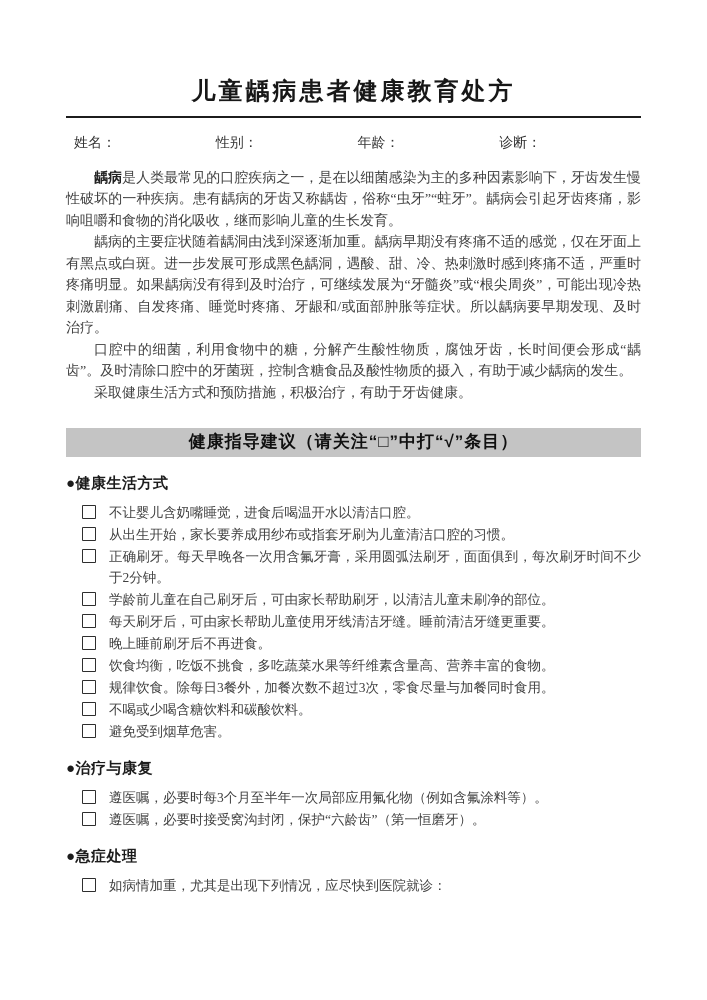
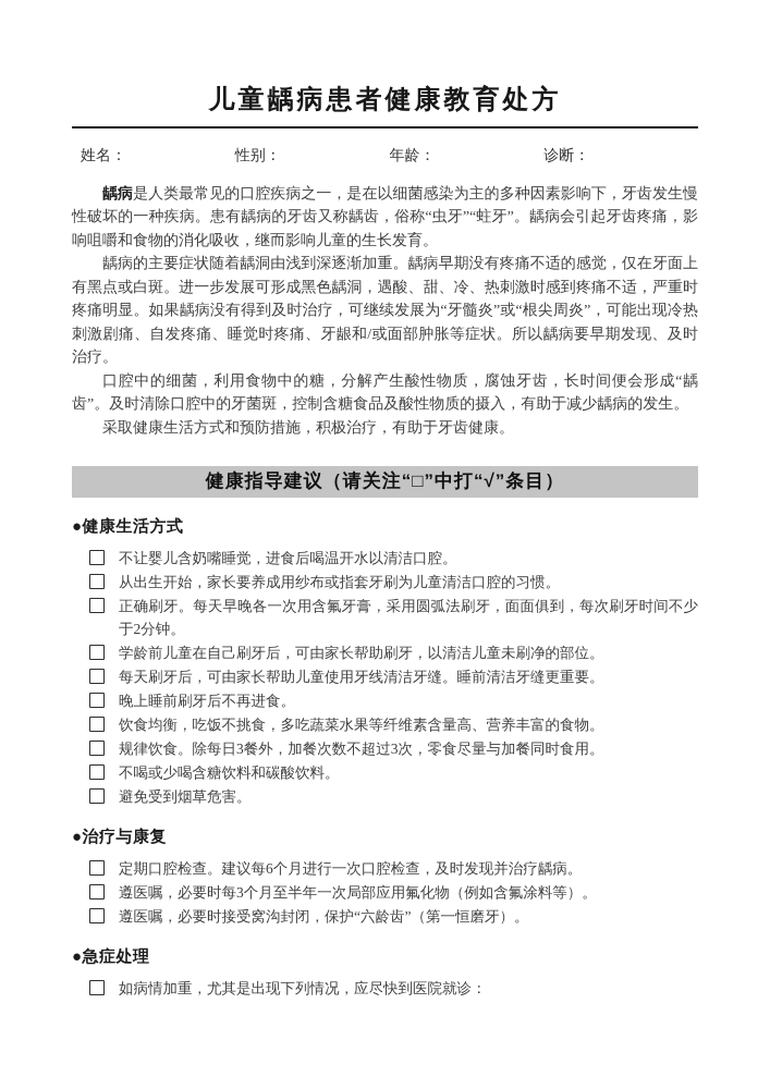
  儿童龋病患者健康教育处方
  姓名：
  性别：
  年龄：
  诊断：
  龋病是人类最常见的口腔疾病之一，是在以细菌感染为主的多种因素影响下，牙齿发生慢性破坏的一种疾病。患有龋病的牙齿又称龋齿，俗称“虫牙”“蛀牙”。龋病会引起牙齿疼痛，影响咀嚼和食物的消化吸收，继而影响儿童的生长发育。
  龋病的主要症状随着龋洞由浅到深逐渐加重。龋病早期没有疼痛不适的感觉，仅在牙面上有黑点或白斑。进一步发展可形成黑色龋洞，遇酸、甜、冷、热刺激时感到疼痛不适，严重时疼痛明显。如果龋病没有得到及时治疗，可继续发展为“牙髓炎”或“根尖周炎”，可能出现冷热刺激剧痛、自发疼痛、睡觉时疼痛、牙龈和/或面部肿胀等症状。所以龋病要早期发现、及时治疗。
  口腔中的细菌，利用食物中的糖，分解产生酸性物质，腐蚀牙齿，长时间便会形成“龋齿”。及时清除口腔中的牙菌斑，控制含糖食品及酸性物质的摄入，有助于减少龋病的发生。
  采取健康生活方式和预防措施，积极治疗，有助于牙齿健康。
  健康指导建议（请关注“□”中打“√”条目）
  ●健康生活方式
  不让婴儿含奶嘴睡觉，进食后喝温开水以清洁口腔。
  从出生开始，家长要养成用纱布或指套牙刷为儿童清洁口腔的习惯。
  正确刷牙。每天早晚各一次用含氟牙膏，采用圆弧法刷牙，面面俱到，每次刷牙时间不少于2分钟。
  学龄前儿童在自己刷牙后，可由家长帮助刷牙，以清洁儿童未刷净的部位。
  每天刷牙后，可由家长帮助儿童使用牙线清洁牙缝。睡前清洁牙缝更重要。
  晚上睡前刷牙后不再进食。
  饮食均衡，吃饭不挑食，多吃蔬菜水果等纤维素含量高、营养丰富的食物。
  规律饮食。除每日3餐外，加餐次数不超过3次，零食尽量与加餐同时食用。
  不喝或少喝含糖饮料和碳酸饮料。
  避免受到烟草危害。
  ●治疗与康复
+ 定期口腔检查。建议每6个月进行一次口腔检查，及时发现并治疗龋病。
  遵医嘱，必要时每3个月至半年一次局部应用氟化物（例如含氟涂料等）。
  遵医嘱，必要时接受窝沟封闭，保护“六龄齿”（第一恒磨牙）。
  ●急症处理
  如病情加重，尤其是出现下列情况，应尽快到医院就诊：
